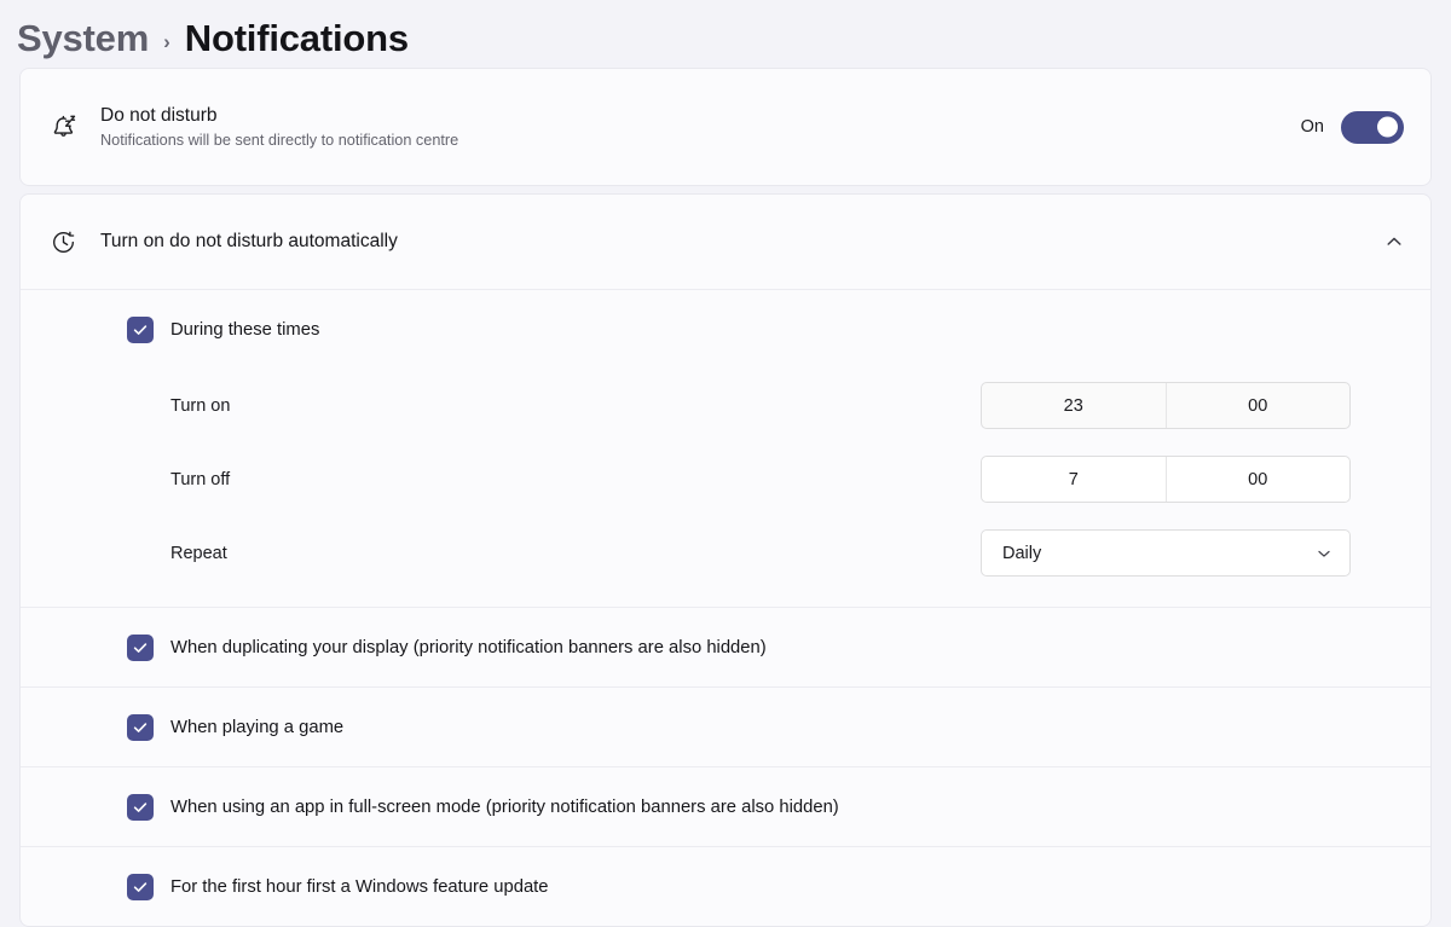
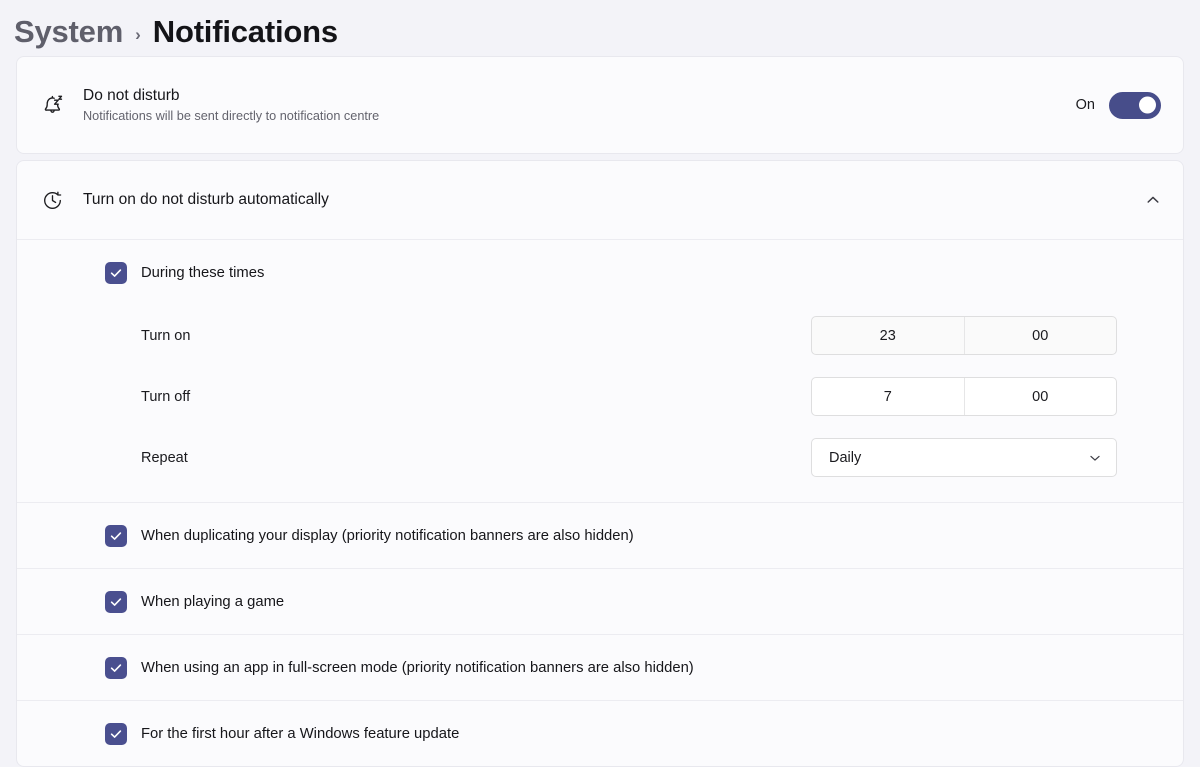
  System
  ›
  Notifications
  Do not disturb
  Notifications will be sent directly to notification centre
  On
  Turn on do not disturb automatically
  During these times
  Turn on
  23
  00
  Turn off
  7
  00
  Repeat
  Daily
  When duplicating your display (priority notification banners are also hidden)
  When playing a game
  When using an app in full-screen mode (priority notification banners are also hidden)
- For the first hour first a Windows feature update
+ For the first hour after a Windows feature update
